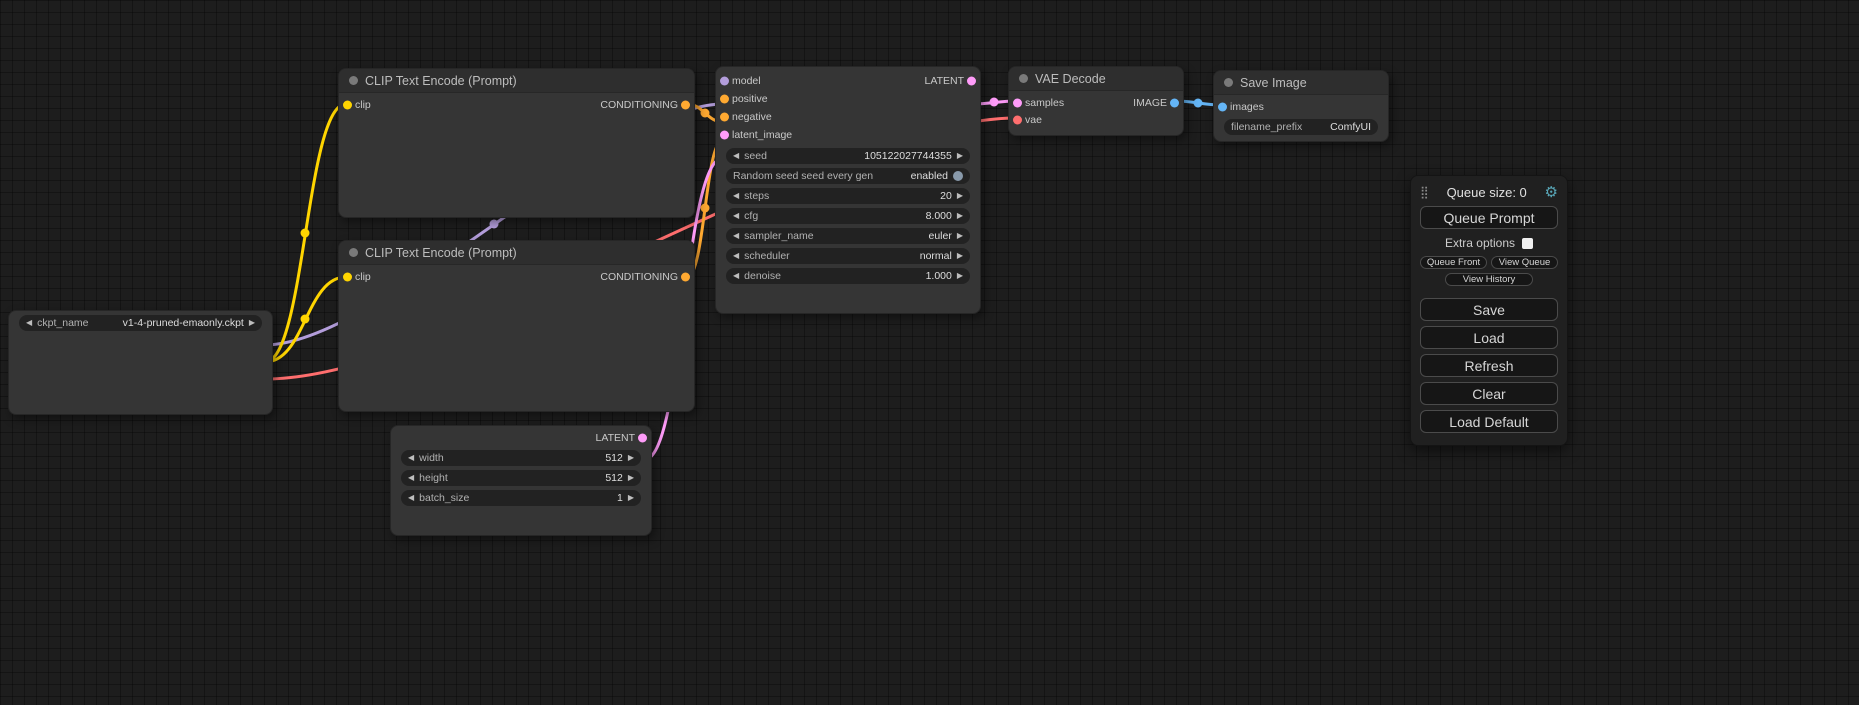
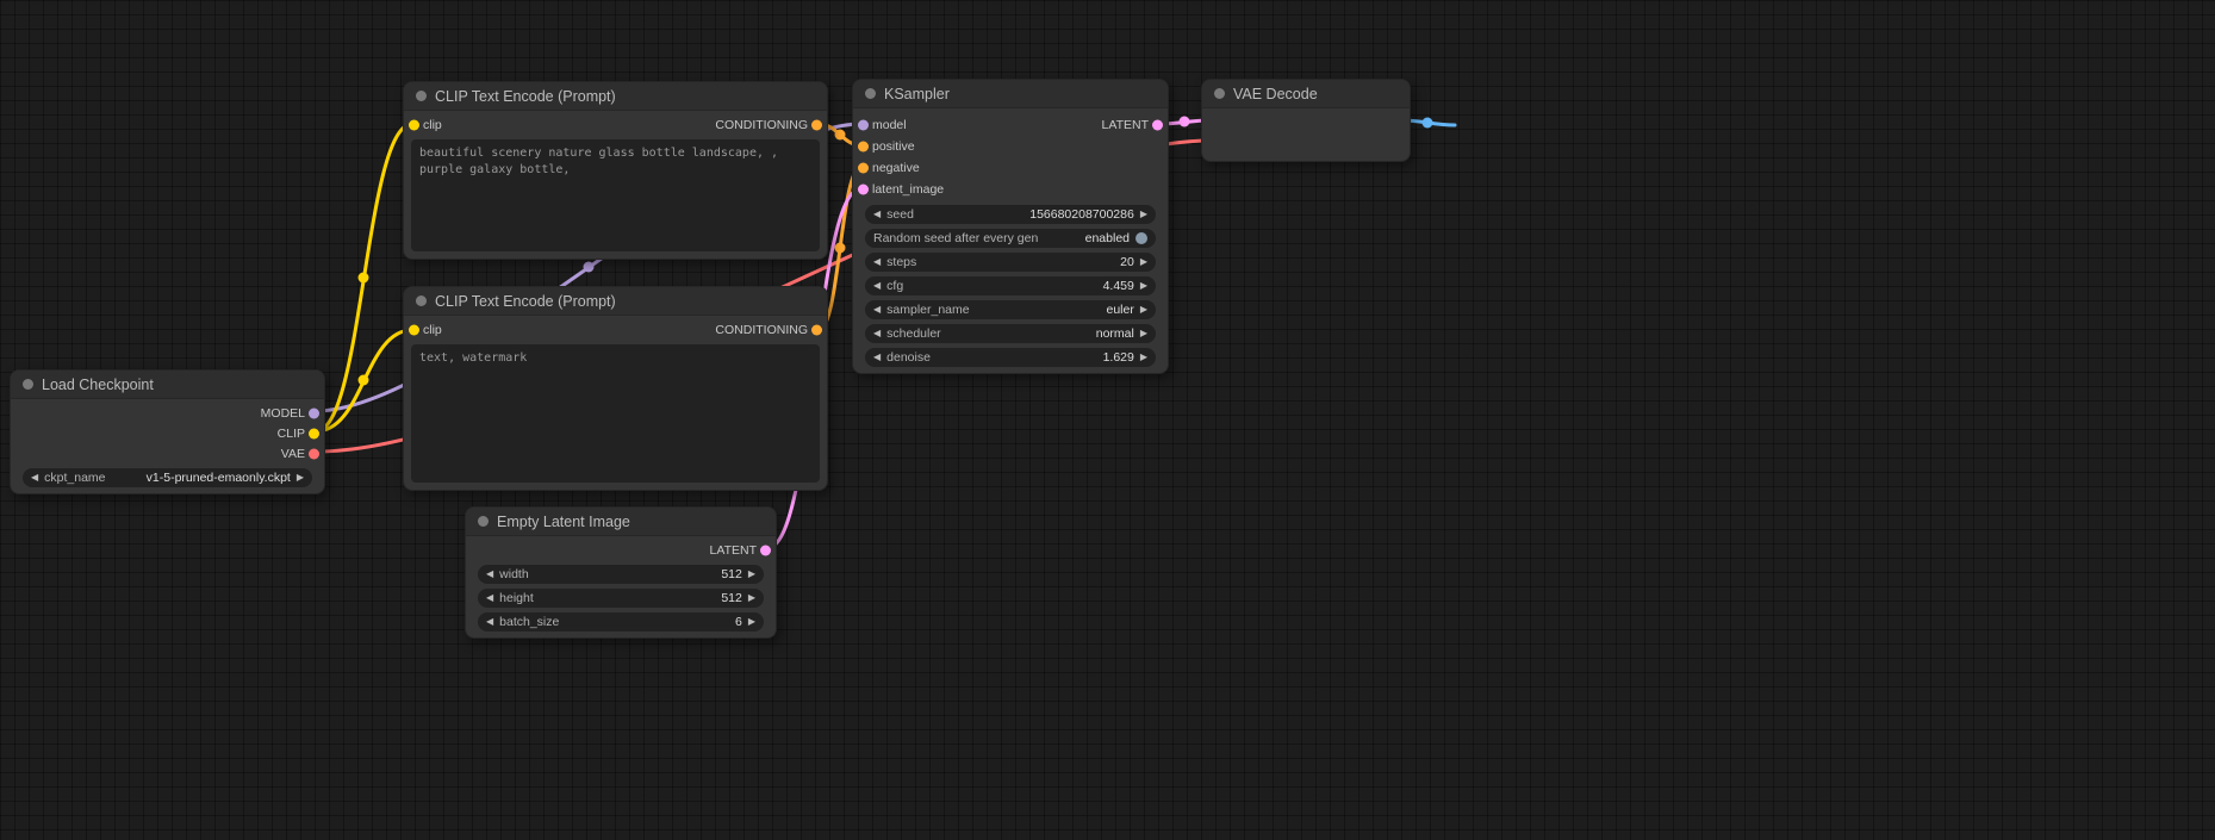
+ Load Checkpoint
+ MODEL
+ CLIP
+ VAE
  ◀
  ckpt_name
- v1-4-pruned-emaonly.ckpt
+ v1-5-pruned-emaonly.ckpt
  ▶
  CLIP Text Encode (Prompt)
  clip
  CONDITIONING
+ beautiful scenery nature glass bottle landscape, , purple galaxy bottle,
  CLIP Text Encode (Prompt)
  clip
  CONDITIONING
+ text, watermark
+ Empty Latent Image
  LATENT
  ◀
  width
  512
  ▶
  ◀
  height
  512
  ▶
  ◀
  batch_size
- 1
+ 6
  ▶
+ KSampler
  model
  LATENT
  positive
  negative
  latent_image
  ◀
  seed
- 105122027744355
+ 156680208700286
  ▶
- Random seed seed every gen
+ Random seed after every gen
  enabled
  ◀
  steps
  20
  ▶
  ◀
  cfg
- 8.000
+ 4.459
  ▶
  ◀
  sampler_name
  euler
  ▶
  ◀
  scheduler
  normal
  ▶
  ◀
  denoise
- 1.000
+ 1.629
  ▶
  VAE Decode
- samples
- IMAGE
- vae
- Save Image
- images
- filename_prefix
- ComfyUI
- ⣿
- Queue size: 0
- ⚙
- Queue Prompt
- Extra options
- Queue Front
- View Queue
- View History
- Save
- Load
- Refresh
- Clear
- Load Default
